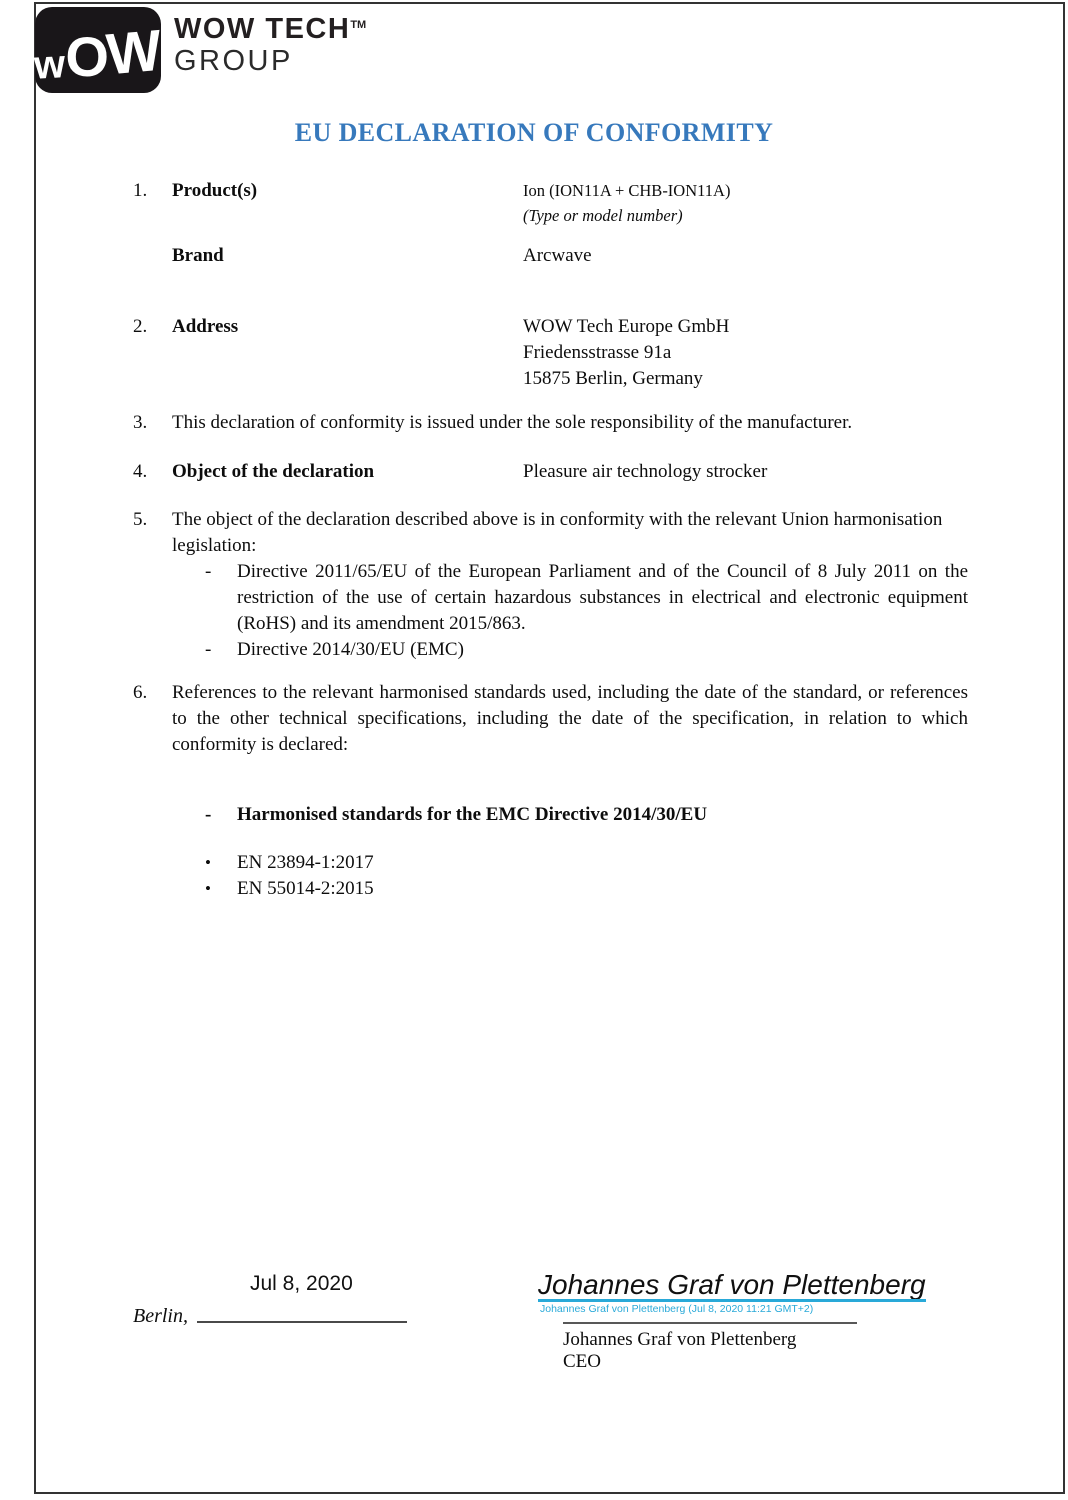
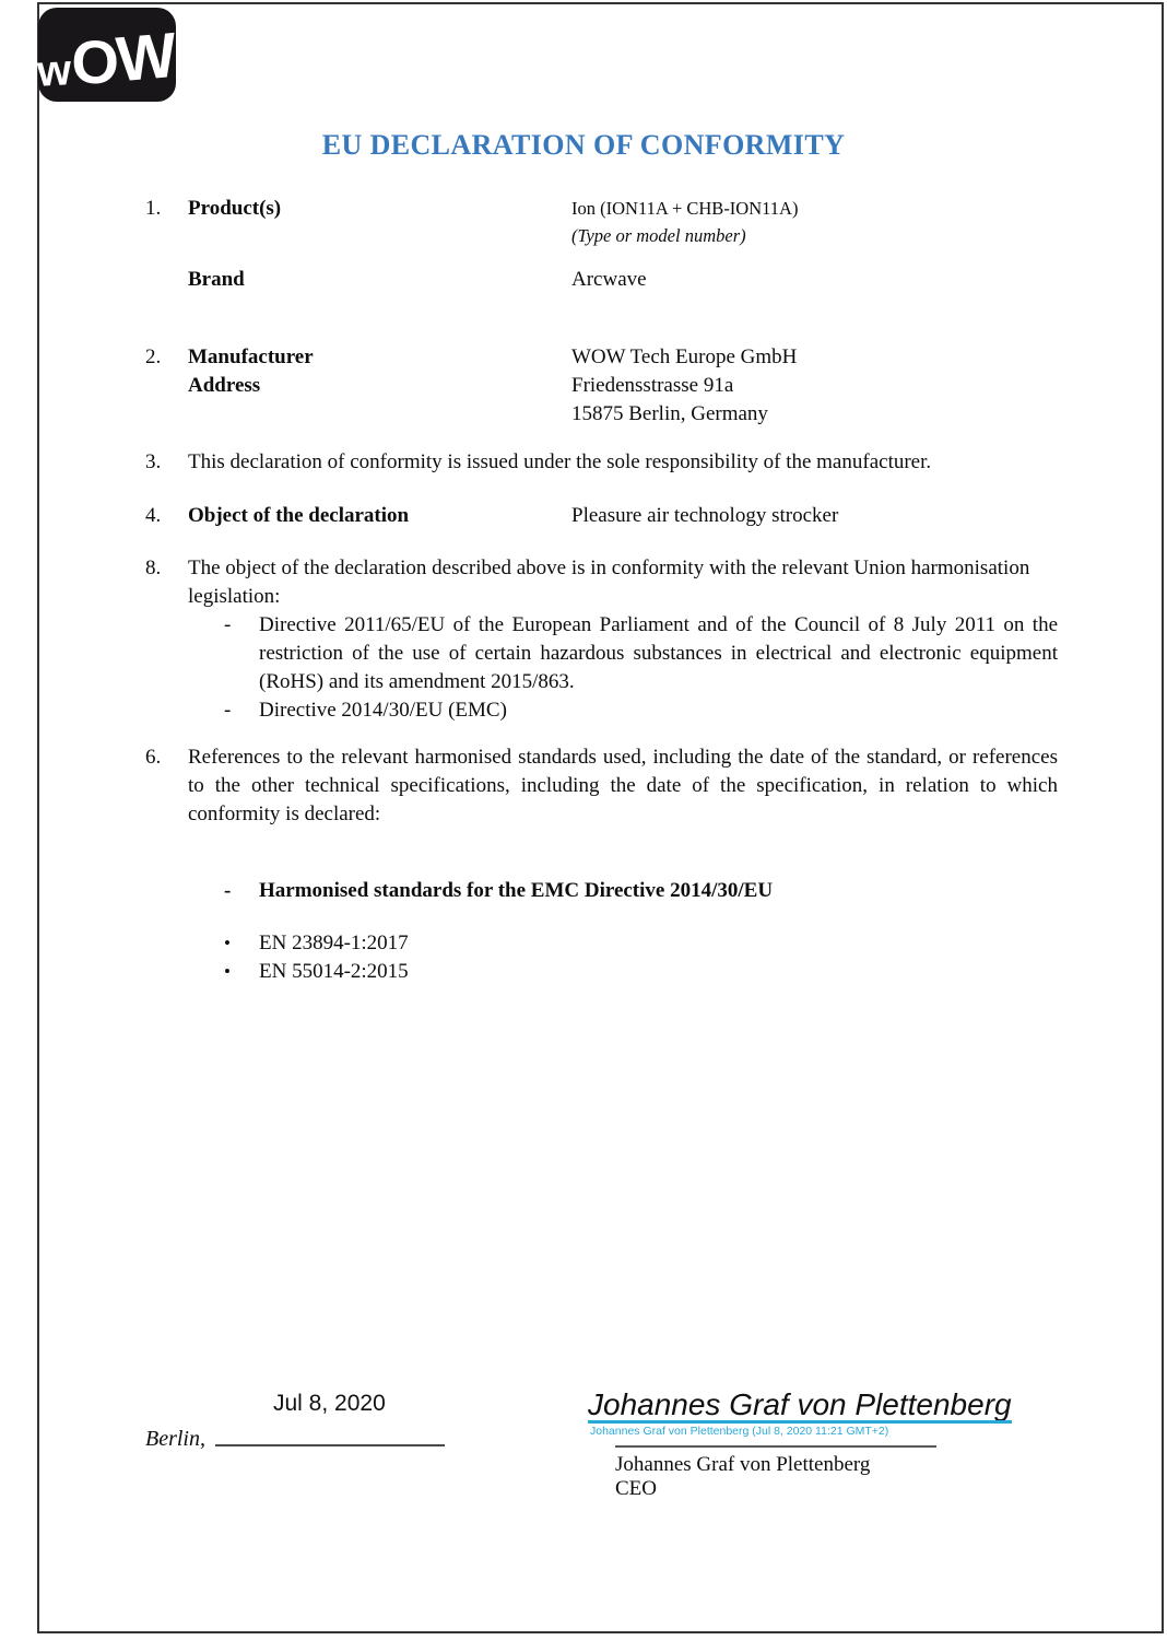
  O
- WOW TECHTM
- GROUP
  EU DECLARATION OF CONFORMITY
  1.
  Product(s)
  Ion (ION11A + CHB-ION11A)
  (Type or model number)
  Brand
  Arcwave
  2.
+ Manufacturer
  Address
  WOW Tech Europe GmbH
  Friedensstrasse 91a
  15875 Berlin, Germany
  3.
  This declaration of conformity is issued under the sole responsibility of the manufacturer.
  4.
  Object of the declaration
  Pleasure air technology strocker
- 5.
+ 8.
  The object of the declaration described above is in conformity with the relevant Union harmonisation legislation:
  -
  Directive 2011/65/EU of the European Parliament and of the Council of 8 July 2011 on the restriction of the use of certain hazardous substances in electrical and electronic equipment (RoHS) and its amendment 2015/863.
  -
  Directive 2014/30/EU (EMC)
  6.
  References to the relevant harmonised standards used, including the date of the standard, or references to the other technical specifications, including the date of the specification, in relation to which conformity is declared:
  -
  Harmonised standards for the EMC Directive 2014/30/EU
  •
  EN 23894-1:2017
  •
  EN 55014-2:2015
  Jul 8, 2020
  Berlin,
  Johannes Graf von Plettenberg
  Johannes Graf von Plettenberg (Jul 8, 2020 11:21 GMT+2)
  Johannes Graf von Plettenberg
  CEO
